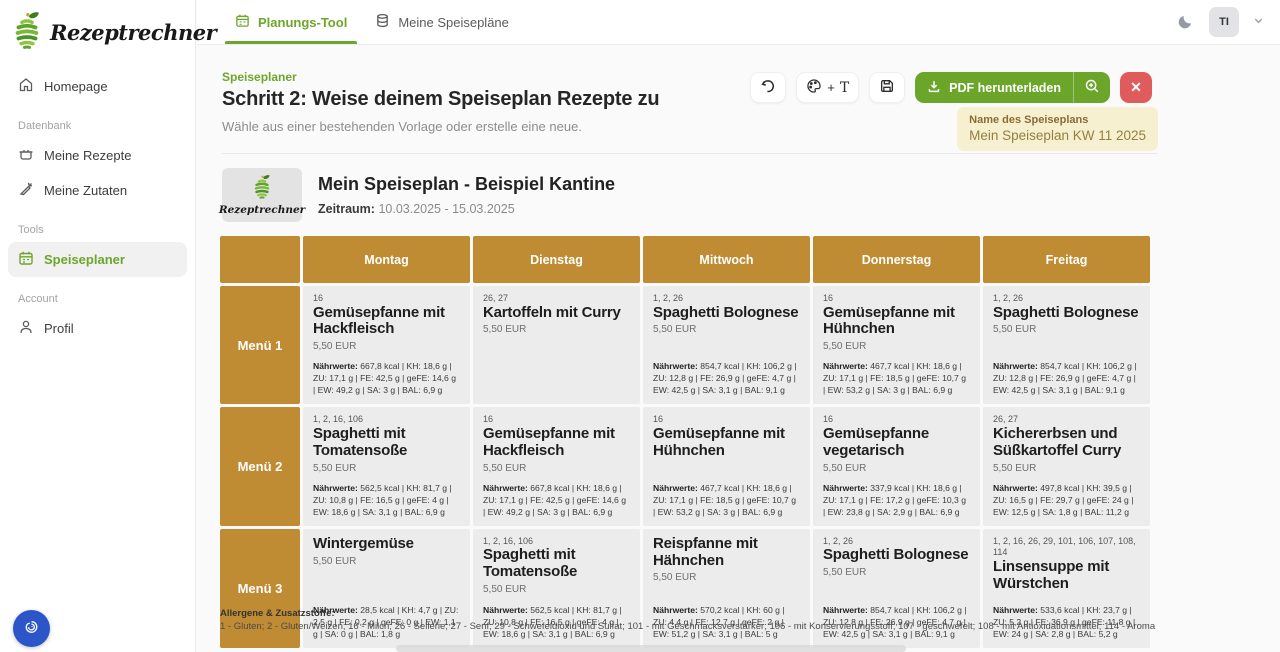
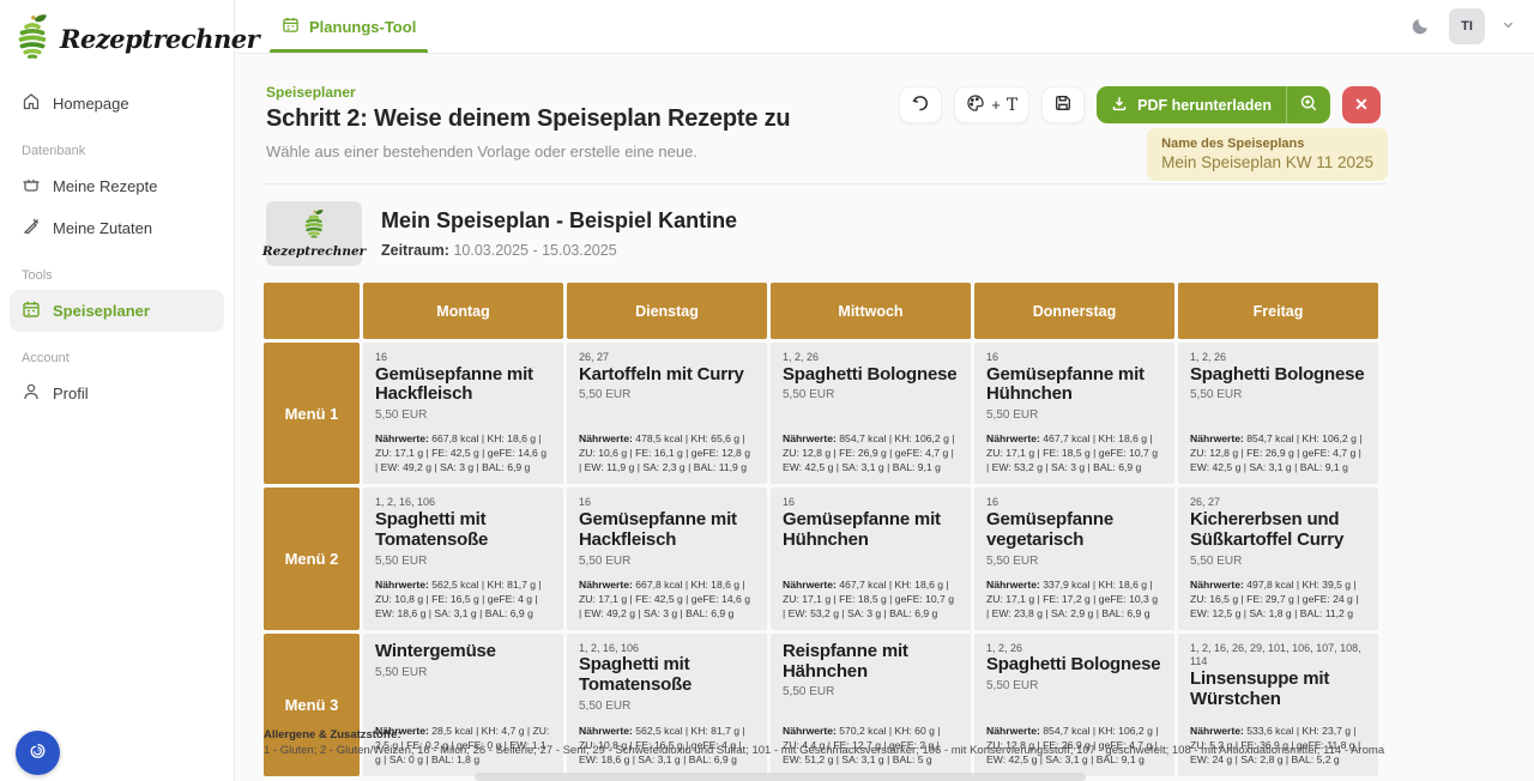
  Rezeptrechner
  Homepage
  Datenbank
  Meine Rezepte
  Meine Zutaten
  Tools
  Speiseplaner
  Account
  Profil
  Planungs-Tool
- Meine Speisepläne
  TI
  Speiseplaner
  Schritt 2: Weise deinem Speiseplan Rezepte zu
  Wähle aus einer bestehenden Vorlage oder erstelle eine neue.
  +
  T
  PDF herunterladen
  ✕
  Name des Speiseplans
  Mein Speiseplan KW 11 2025
  Rezeptrechner
  Mein Speiseplan - Beispiel Kantine
  Zeitraum: 10.03.2025 - 15.03.2025
  Montag
  Dienstag
  Mittwoch
  Donnerstag
  Freitag
  Menü 1
  16
  Gemüsepfanne mit Hackfleisch
  5,50 EUR
  Nährwerte: 667,8 kcal | KH: 18,6 g | ZU: 17,1 g | FE: 42,5 g | geFE: 14,6 g | EW: 49,2 g | SA: 3 g | BAL: 6,9 g
  26, 27
  Kartoffeln mit Curry
  5,50 EUR
+ Nährwerte: 478,5 kcal | KH: 65,6 g | ZU: 10,6 g | FE: 16,1 g | geFE: 12,8 g | EW: 11,9 g | SA: 2,3 g | BAL: 11,9 g
  1, 2, 26
  Spaghetti Bolognese
  5,50 EUR
  Nährwerte: 854,7 kcal | KH: 106,2 g | ZU: 12,8 g | FE: 26,9 g | geFE: 4,7 g | EW: 42,5 g | SA: 3,1 g | BAL: 9,1 g
  16
  Gemüsepfanne mit Hühnchen
  5,50 EUR
  Nährwerte: 467,7 kcal | KH: 18,6 g | ZU: 17,1 g | FE: 18,5 g | geFE: 10,7 g | EW: 53,2 g | SA: 3 g | BAL: 6,9 g
  1, 2, 26
  Spaghetti Bolognese
  5,50 EUR
  Nährwerte: 854,7 kcal | KH: 106,2 g | ZU: 12,8 g | FE: 26,9 g | geFE: 4,7 g | EW: 42,5 g | SA: 3,1 g | BAL: 9,1 g
  Menü 2
  1, 2, 16, 106
  Spaghetti mit Tomatensoße
  5,50 EUR
  Nährwerte: 562,5 kcal | KH: 81,7 g | ZU: 10,8 g | FE: 16,5 g | geFE: 4 g | EW: 18,6 g | SA: 3,1 g | BAL: 6,9 g
  16
  Gemüsepfanne mit Hackfleisch
  5,50 EUR
  Nährwerte: 667,8 kcal | KH: 18,6 g | ZU: 17,1 g | FE: 42,5 g | geFE: 14,6 g | EW: 49,2 g | SA: 3 g | BAL: 6,9 g
  16
  Gemüsepfanne mit Hühnchen
  Nährwerte: 467,7 kcal | KH: 18,6 g | ZU: 17,1 g | FE: 18,5 g | geFE: 10,7 g | EW: 53,2 g | SA: 3 g | BAL: 6,9 g
  16
  Gemüsepfanne vegetarisch
  5,50 EUR
  Nährwerte: 337,9 kcal | KH: 18,6 g | ZU: 17,1 g | FE: 17,2 g | geFE: 10,3 g | EW: 23,8 g | SA: 2,9 g | BAL: 6,9 g
  26, 27
  Kichererbsen und Süßkartoffel Curry
  5,50 EUR
  Nährwerte: 497,8 kcal | KH: 39,5 g | ZU: 16,5 g | FE: 29,7 g | geFE: 24 g | EW: 12,5 g | SA: 1,8 g | BAL: 11,2 g
  Menü 3
  Wintergemüse
  5,50 EUR
  Nährwerte: 28,5 kcal | KH: 4,7 g | ZU: 2,5 g | FE: 0,2 g | geFE: 0 g | EW: 1,1 g | SA: 0 g | BAL: 1,8 g
  1, 2, 16, 106
  Spaghetti mit Tomatensoße
  5,50 EUR
  Nährwerte: 562,5 kcal | KH: 81,7 g | ZU: 10,8 g | FE: 16,5 g | geFE: 4 g | EW: 18,6 g | SA: 3,1 g | BAL: 6,9 g
  Reispfanne mit Hähnchen
  5,50 EUR
  Nährwerte: 570,2 kcal | KH: 60 g | ZU: 4,4 g | FE: 12,7 g | geFE: 2 g | EW: 51,2 g | SA: 3,1 g | BAL: 5 g
  1, 2, 26
  Spaghetti Bolognese
  5,50 EUR
  Nährwerte: 854,7 kcal | KH: 106,2 g | ZU: 12,8 g | FE: 26,9 g | geFE: 4,7 g | EW: 42,5 g | SA: 3,1 g | BAL: 9,1 g
  1, 2, 16, 26, 29, 101, 106, 107, 108, 114
  Linsensuppe mit Würstchen
  Nährwerte: 533,6 kcal | KH: 23,7 g | ZU: 5,2 g | FE: 36,9 g | geFE: 11,8 g | EW: 24 g | SA: 2,8 g | BAL: 5,2 g
  Allergene & Zusatzstoffe:
  1 - Gluten; 2 - Gluten/Weizen; 16 - Milch; 26 - Sellerie; 27 - Senf; 29 - Schwefeldioxid und Sulfat; 101 - mit Geschmacksverstärker; 106 - mit Konservierungsstoff; 107 - geschwefelt; 108 - mit Antioxidationsmittel; 114 - Aroma
